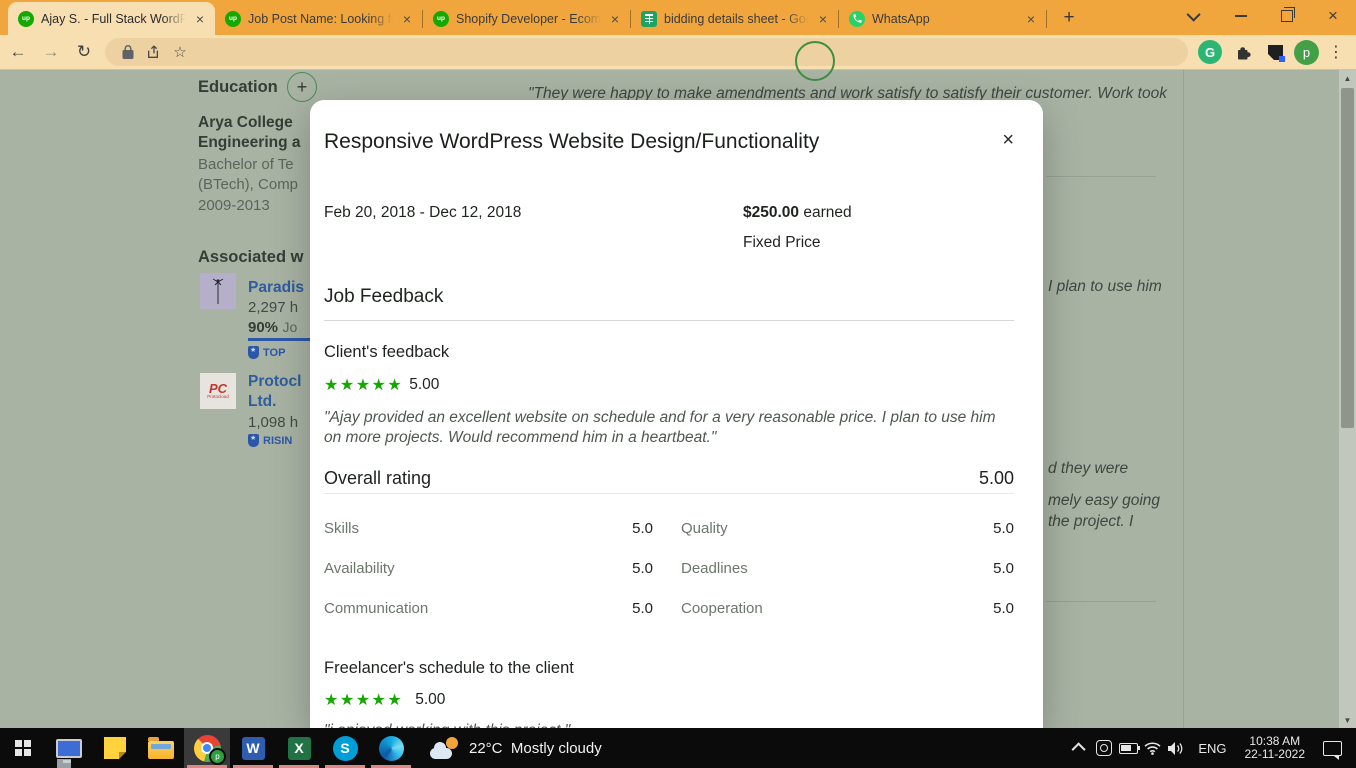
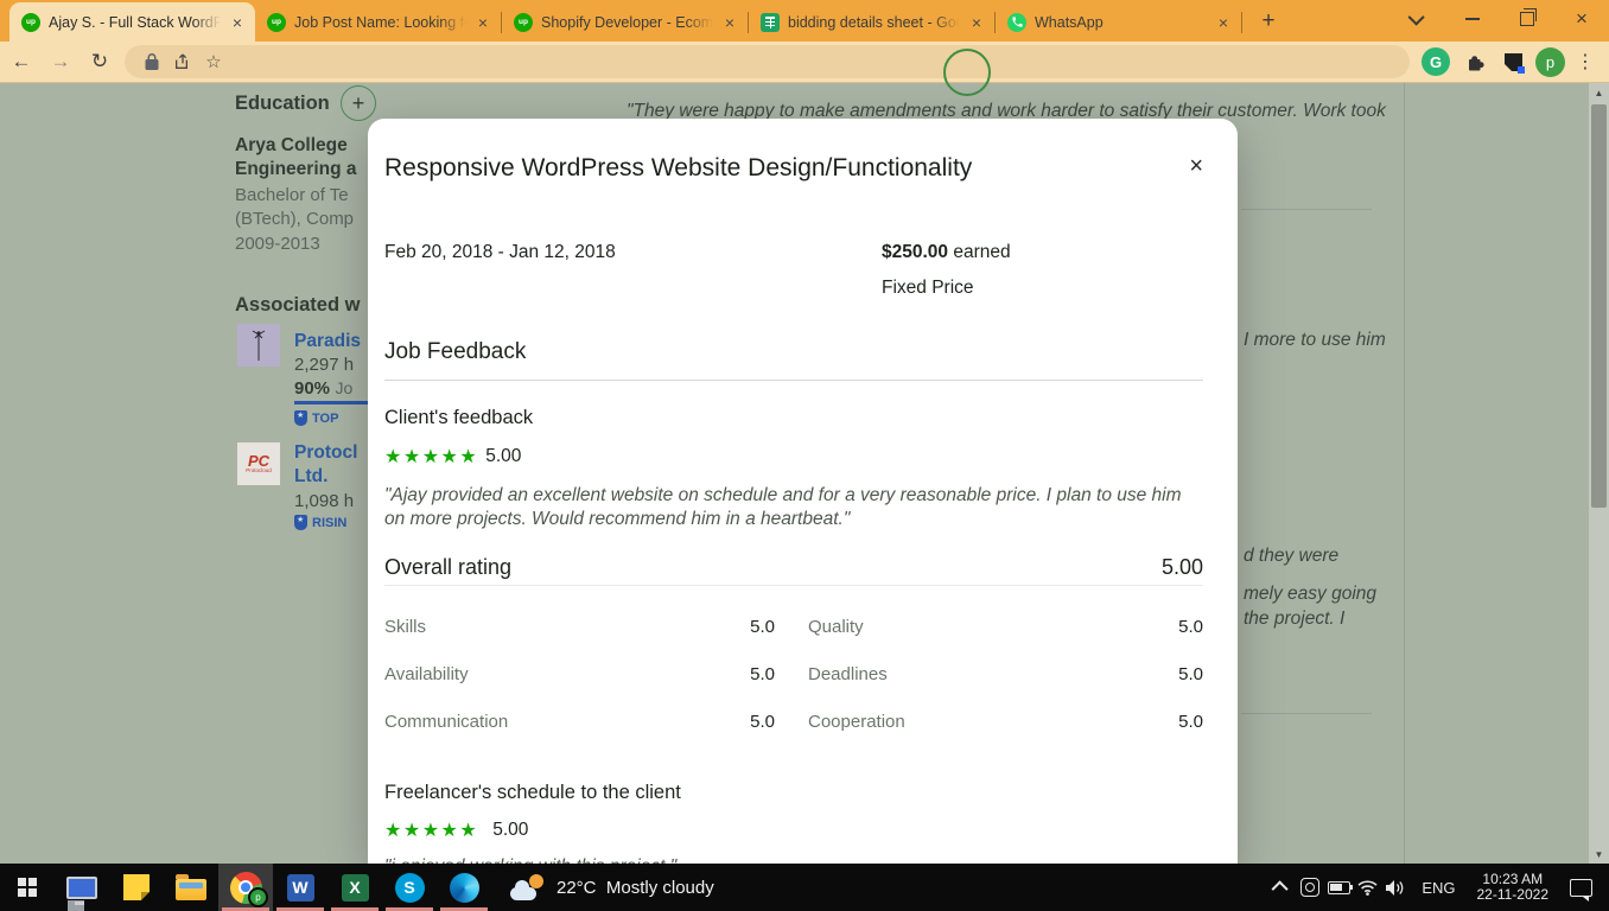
  Ajay S. - Full Stack WordP
  ×
  Job Post Name: Looking f
  ×
  Shopify Developer - Ecom
  ×
  bidding details sheet - Go
  ×
  WhatsApp
  ×
  +
  ×
  ←
  →
  ↻
  ☆
  G
  p
  ⋮
- "They were happy to make amendments and work satisfy to satisfy their customer. Work took
+ "They were happy to make amendments and work harder to satisfy their customer. Work took
  Education
  +
  Arya College
  Engineering a
  Bachelor of Te
  (BTech), Comp
  2009-2013
  Associated w
  Paradis
  2,297 h
  90% Jo
  TOP
  PC
  Protocl
  Ltd.
  1,098 h
  RISIN
- I plan to use him
+ I more to use him
  d they were
  mely easy going
  the project. I
  ▲
  ▼
  Responsive WordPress Website Design/Functionality
  ×
- Feb 20, 2018 - Dec 12, 2018
+ Feb 20, 2018 - Jan 12, 2018
  $250.00 earned
  Fixed Price
  Job Feedback
  Client's feedback
  ★★★★★
  5.00
  "Ajay provided an excellent website on schedule and for a very reasonable price. I plan to use him on more projects. Would recommend him in a heartbeat."
  Overall rating
  5.00
  Skills
  5.0
  Quality
  5.0
  Availability
  5.0
  Deadlines
  5.0
  Communication
  5.0
  Cooperation
  5.0
  Freelancer's schedule to the client
  ★★★★★
  5.00
  p
  W
  X
  S
  22°C Mostly cloudy
  ENG
- 10:38 AM
+ 10:23 AM
  22-11-2022
